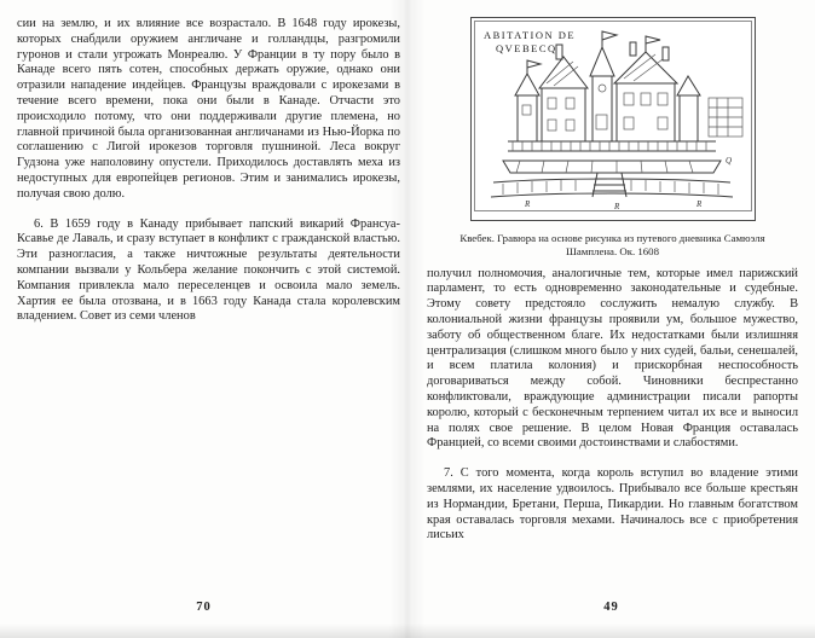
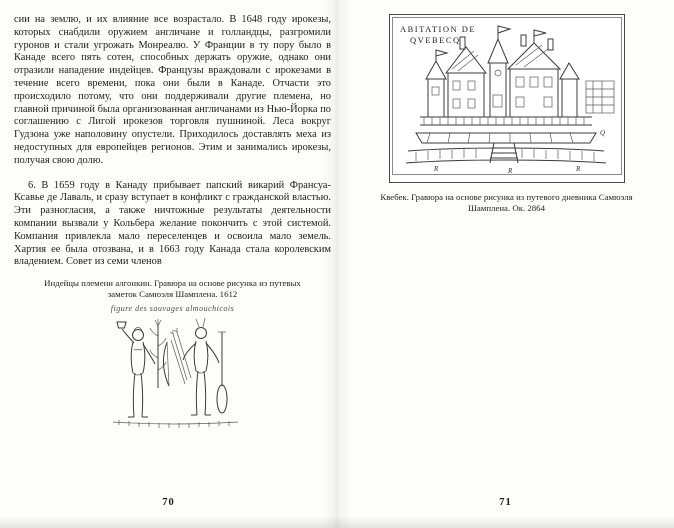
  сии на землю, и их влияние все возрастало. В 1648 году ирокез которых снабдили оружием англичане и голландцы, разгроми гуронов и стали угрожать Монреалю. У Франции в ту пору было Канаде всего пять сотен, способных держать оружие, однако о отразили нападение индейцев. Французы враждовали с ирокезами течение всего времени, пока они были в Канаде. Отчасти э происходило потому, что они поддерживали другие племена, главной причиной была организованная англичанами из Нью-Йорка соглашению с Лигой ирокезов торговля пушниной. Леса вокр Гудзона уже наполовину опустели. Приходилось доставлять меха недоступных для европейцев регионов. Этим и занимались ирокез получая свою долю.
  6. В 1659 году в Канаду прибывает папский викарий ФрансуКсавье де Лаваль, и сразу вступает в конфликт с гражданской власть Эти разногласия, а также ничтожные результаты деятельнос компании вызвали у Кольбера желание покончить с этой системо Компания привлекла мало переселенцев и освоила мало земе Хартия ее была отозвана, и в 1663 году Канада стала королевск владением. Совет из семи членов
+ Индейцы племени алгонкин. Гравюра на основе рисунка из путевых заметок Самюэля Шамплена. 1612
+ figure des sauvages almouchicois
  70
  ABITATION DE
  QVEBECQ
  R
  R
  R
  Q
- Квебек. Гравюра на основе рисунка из путевого дневника Самюэля Шамплена. Ок. 1608
+ Квебек. Гравюра на основе рисунка из путевого дневника Самюэля Шамплена. Ок. 2864
- получил полномочия, аналогичные тем, которые имел парижский парламент, то есть одновременно законодательные и судебные. Этому совету предстояло сослужить немалую службу. В колониальной жизни французы проявили ум, большое мужество, заботу об общественном благе. Их недостатками были излишняя централизация (слишком много было у них судей, бальи, сенешалей, и всем платила колония) и прискорбная неспособность договариваться между собой. Чиновники беспрестанно конфликтовали, враждующие администрации писали рапорты королю, который с бесконечным терпением читал их все и выносил на полях свое решение. В целом Новая Франция оставалась Францией, со всеми своими достоинствами и слабостями.
- 7. С того момента, когда король вступил во владение этими землями, их население удвоилось. Прибывало все больше крестьян из Нормандии, Бретани, Перша, Пикардии. Но главным богатством края оставалась торговля мехами. Начиналось все с приобретения лисьих
- 49
+ 71
